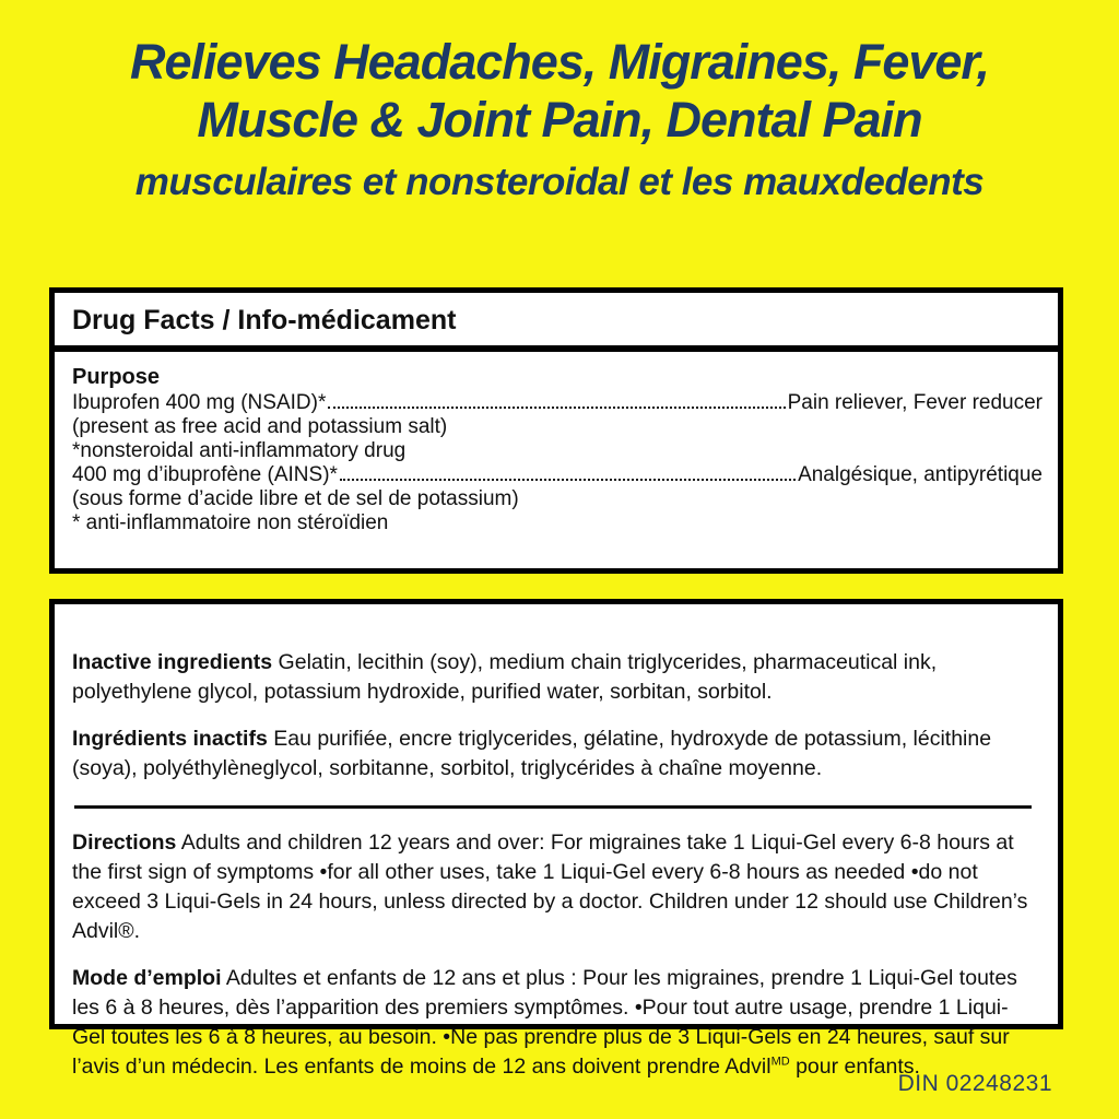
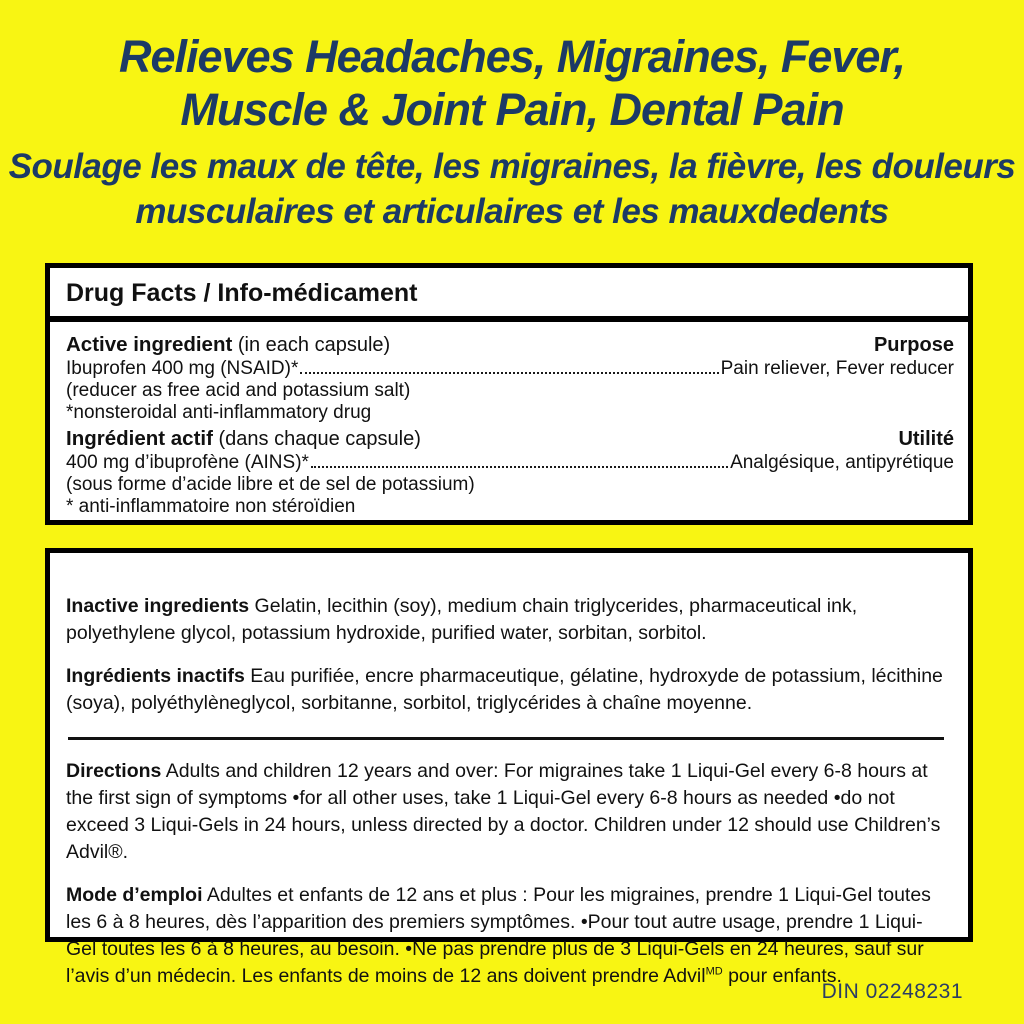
  Relieves Headaches, Migraines, Fever,
  Muscle & Joint Pain, Dental Pain
+ Soulage les maux de tête, les migraines, la fièvre, les douleurs
- musculaires et nonsteroidal et les mauxdedents
+ musculaires et articulaires et les mauxdedents
  Drug Facts / Info-médicament
+ Active ingredient (in each capsule)
  Purpose
  Ibuprofen 400 mg (NSAID)*
  Pain reliever, Fever reducer
- (present as free acid and potassium salt)
+ (reducer as free acid and potassium salt)
  *nonsteroidal anti-inflammatory drug
+ Ingrédient actif (dans chaque capsule)
+ Utilité
  400 mg d’ibuprofène (AINS)*
  Analgésique, antipyrétique
  (sous forme d’acide libre et de sel de potassium)
  * anti-inflammatoire non stéroïdien
  Inactive ingredients Gelatin, lecithin (soy), medium chain triglycerides, pharmaceutical ink, polyethylene glycol, potassium hydroxide, purified water, sorbitan, sorbitol.
- Ingrédients inactifs Eau purifiée, encre triglycerides, gélatine, hydroxyde de potassium, lécithine (soya), polyéthylèneglycol, sorbitanne, sorbitol, triglycérides à chaîne moyenne.
+ Ingrédients inactifs Eau purifiée, encre pharmaceutique, gélatine, hydroxyde de potassium, lécithine (soya), polyéthylèneglycol, sorbitanne, sorbitol, triglycérides à chaîne moyenne.
  Directions Adults and children 12 years and over: For migraines take 1 Liqui-Gel every 6-8 hours at the first sign of symptoms •for all other uses, take 1 Liqui-Gel every 6-8 hours as needed •do not exceed 3 Liqui-Gels in 24 hours, unless directed by a doctor. Children under 12 should use Children’s Advil®.
  Mode d’emploi Adultes et enfants de 12 ans et plus : Pour les migraines, prendre 1 Liqui-Gel toutes les 6 à 8 heures, dès l’apparition des premiers symptômes. •Pour tout autre usage, prendre 1 Liqui-Gel toutes les 6 à 8 heures, au besoin. •Ne pas prendre plus de 3 Liqui-Gels en 24 heures, sauf sur l’avis d’un médecin. Les enfants de moins de 12 ans doivent prendre AdvilMD pour enfants.
  DIN 02248231
